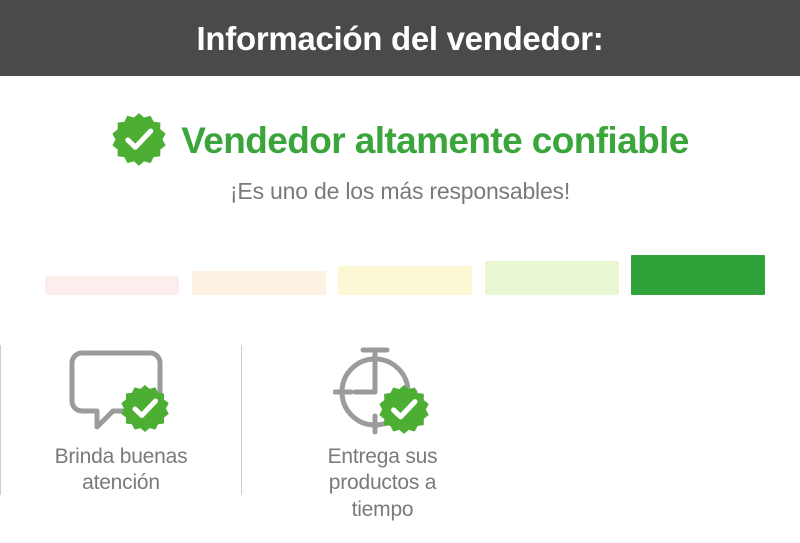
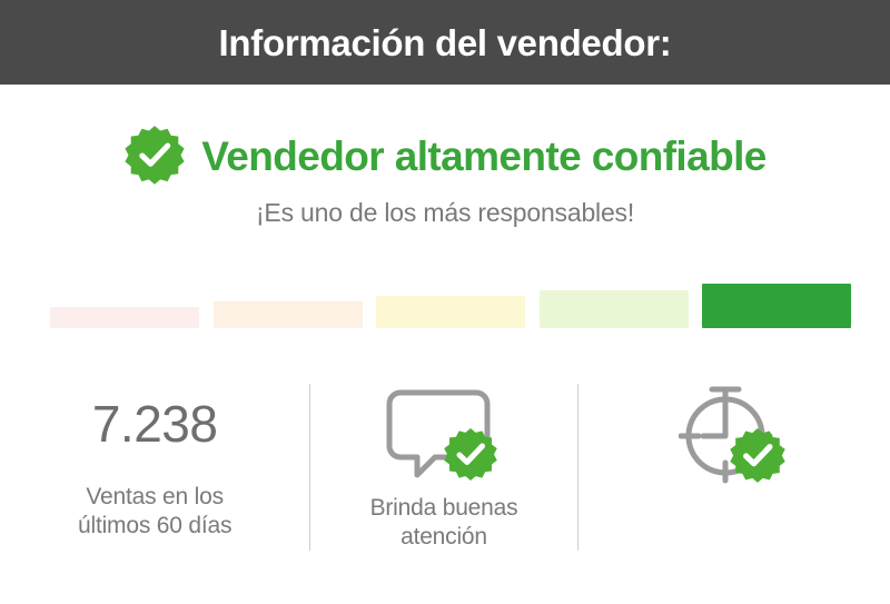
  Información del vendedor:
  Vendedor altamente confiable
  ¡Es uno de los más responsables!
+ 7.238
+ Ventas en los
+ últimos 60 días
  Brinda buenas
  atención
- Entrega sus
- productos a
- tiempo
